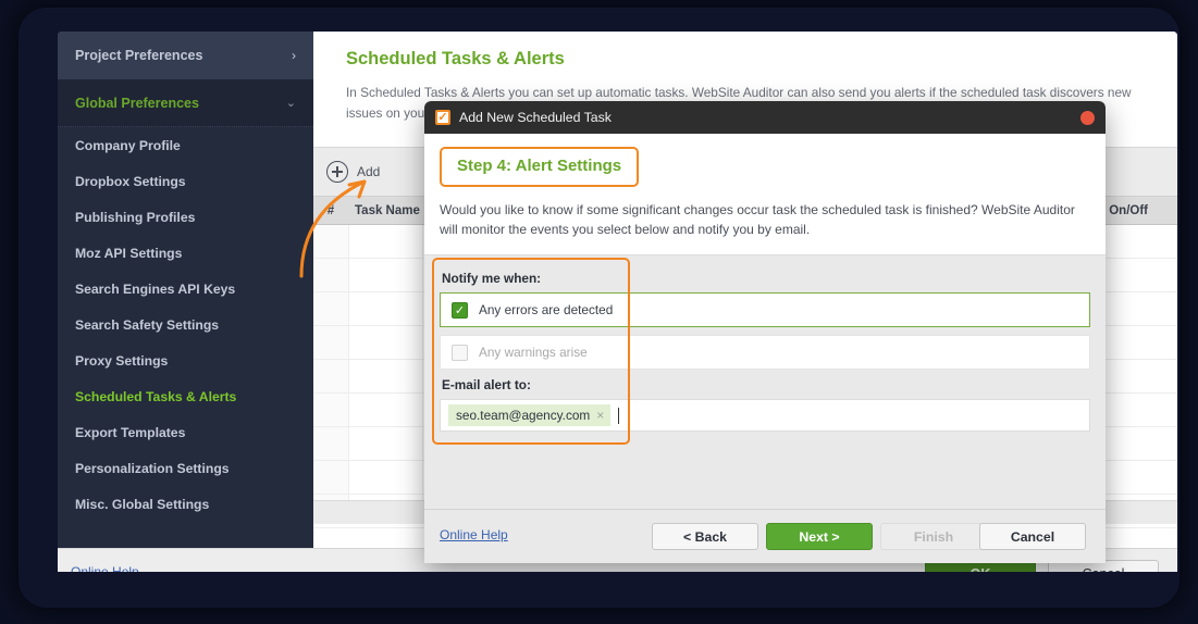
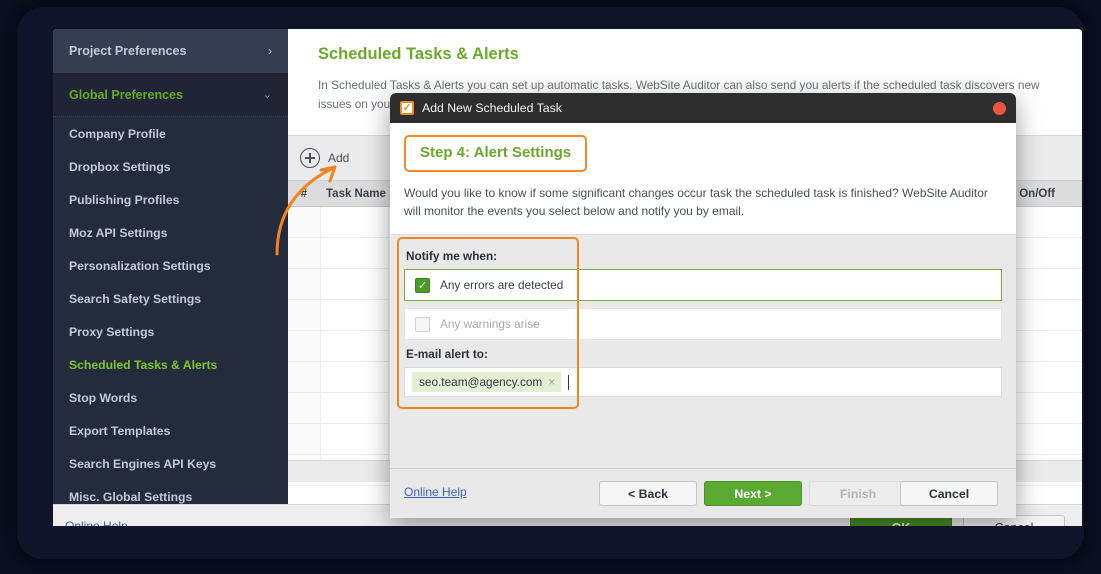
  Project Preferences
  ›
  Global Preferences
  ⌄
  Company Profile
  Dropbox Settings
  Publishing Profiles
  Moz API Settings
- Search Engines API Keys
+ Personalization Settings
  Search Safety Settings
  Proxy Settings
  Scheduled Tasks & Alerts
+ Stop Words
  Export Templates
- Personalization Settings
+ Search Engines API Keys
  Misc. Global Settings
  Scheduled Tasks & Alerts
  In Scheduled Tasks & Alerts you can set up automatic tasks. WebSite Auditor can also send you alerts if the scheduled task discovers new issues on you
  Add
  #
  Task Name
  On/Off
  ✓
  Add New Scheduled Task
  Step 4: Alert Settings
  Would you like to know if some significant changes occur task the scheduled task is finished? WebSite Auditor will monitor the events you select below and notify you by email.
  Notify me when:
  ✓
  Any errors are detected
  Any warnings arise
  E-mail alert to:
  seo.team@agency.com
  ×
  Online Help
  < Back
  Next >
  Finish
  Cancel
